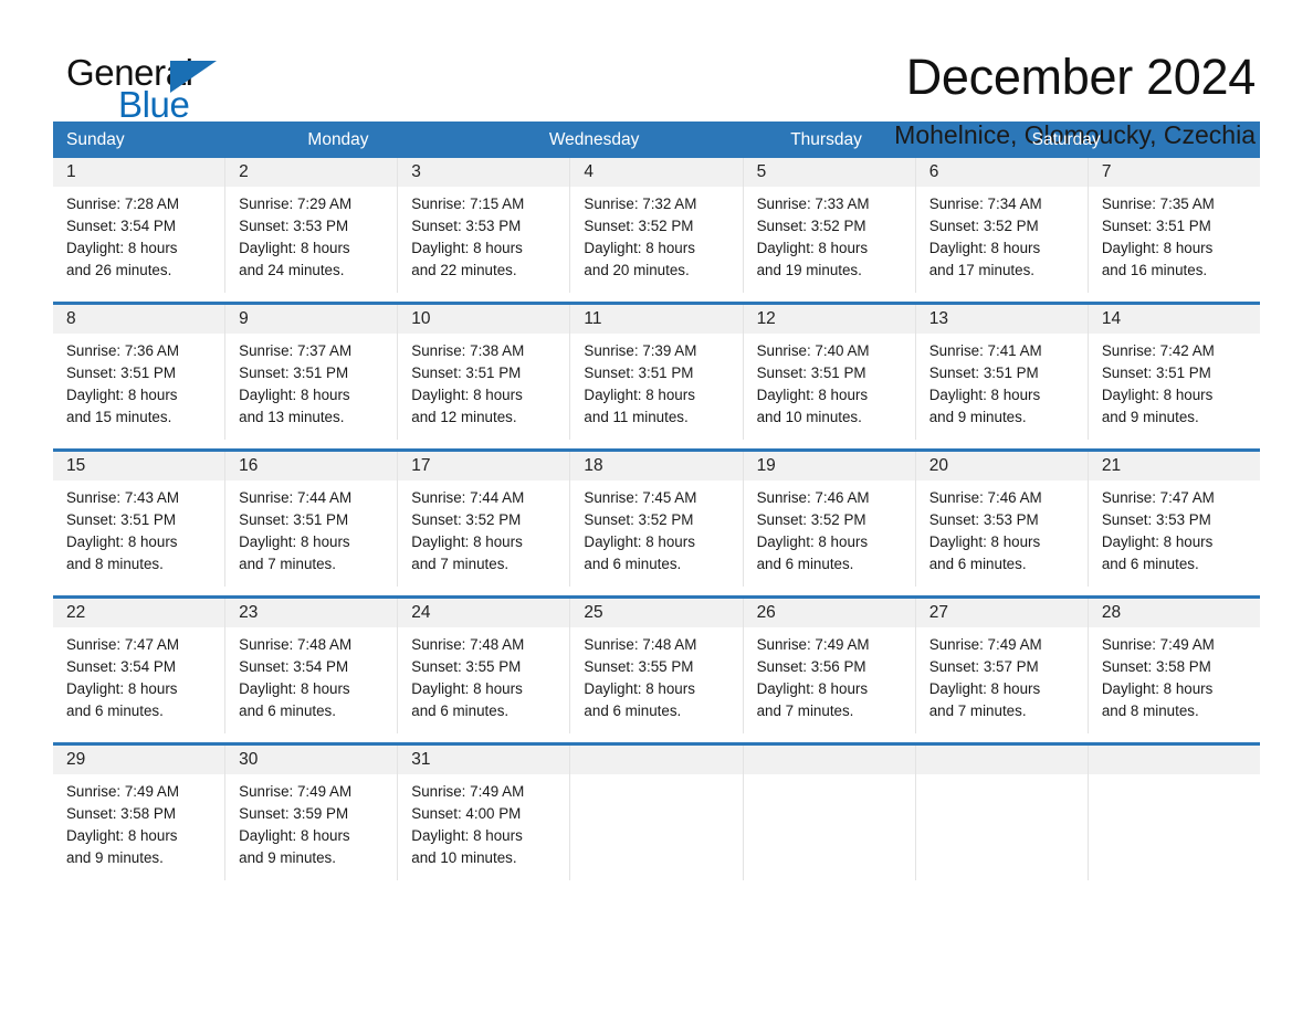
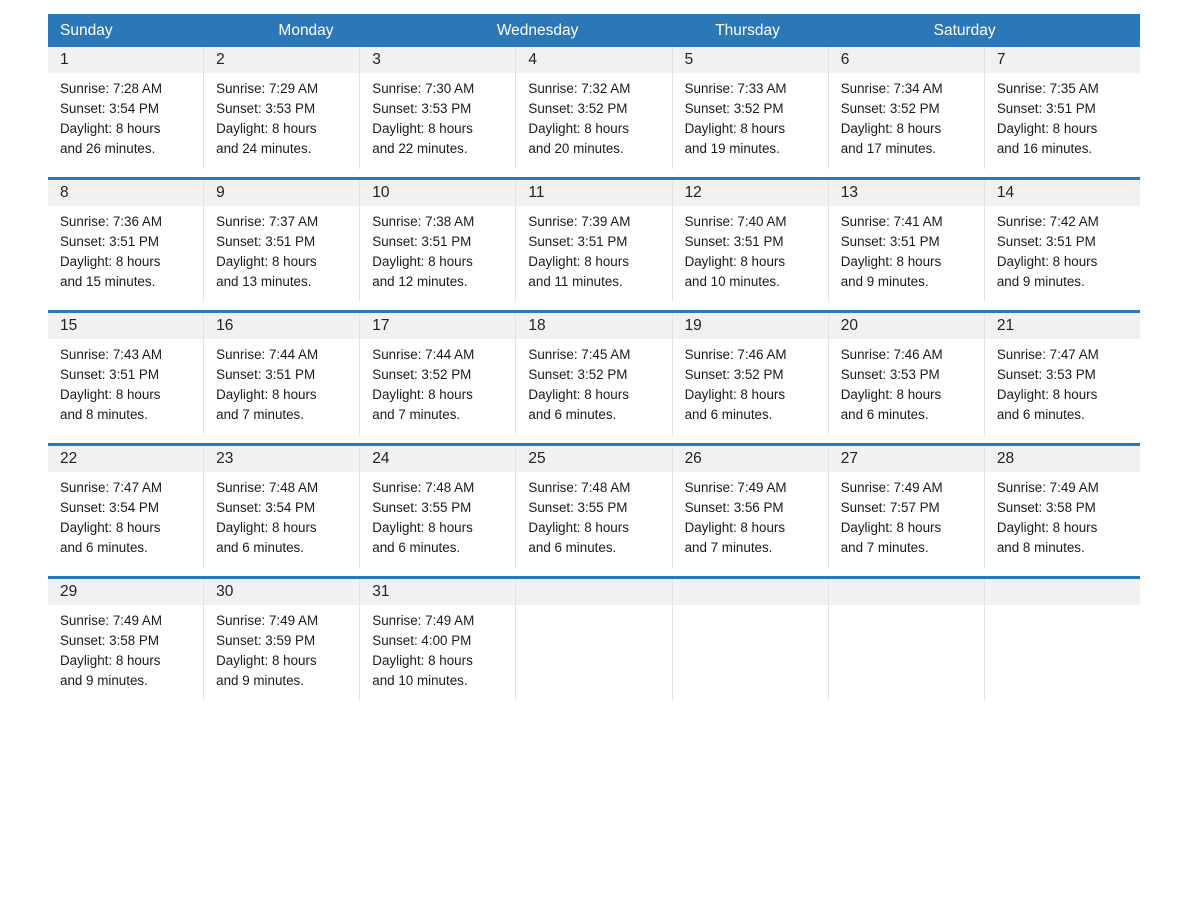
- General
- Blue
- December 2024
- Mohelnice, Olomoucky, Czechia
  Sunday
  Monday
  Wednesday
  Thursday
  Saturday
  1
  Sunrise: 7:28 AM
  Sunset: 3:54 PM
  Daylight: 8 hours
  and 26 minutes.
  2
  Sunrise: 7:29 AM
  Sunset: 3:53 PM
  Daylight: 8 hours
  and 24 minutes.
  3
- Sunrise: 7:15 AM
+ Sunrise: 7:30 AM
  Sunset: 3:53 PM
  Daylight: 8 hours
  and 22 minutes.
  4
  Sunrise: 7:32 AM
  Sunset: 3:52 PM
  Daylight: 8 hours
  and 20 minutes.
  5
  Sunrise: 7:33 AM
  Sunset: 3:52 PM
  Daylight: 8 hours
  and 19 minutes.
  6
  Sunrise: 7:34 AM
  Sunset: 3:52 PM
  Daylight: 8 hours
  and 17 minutes.
  7
  Sunrise: 7:35 AM
  Sunset: 3:51 PM
  Daylight: 8 hours
  and 16 minutes.
  8
  Sunrise: 7:36 AM
  Sunset: 3:51 PM
  Daylight: 8 hours
  and 15 minutes.
  9
  Sunrise: 7:37 AM
  Sunset: 3:51 PM
  Daylight: 8 hours
  and 13 minutes.
  10
  Sunrise: 7:38 AM
  Sunset: 3:51 PM
  Daylight: 8 hours
  and 12 minutes.
  11
  Sunrise: 7:39 AM
  Sunset: 3:51 PM
  Daylight: 8 hours
  and 11 minutes.
  12
  Sunrise: 7:40 AM
  Sunset: 3:51 PM
  Daylight: 8 hours
  and 10 minutes.
  13
  Sunrise: 7:41 AM
  Sunset: 3:51 PM
  Daylight: 8 hours
  and 9 minutes.
  14
  Sunrise: 7:42 AM
  Sunset: 3:51 PM
  Daylight: 8 hours
  and 9 minutes.
  15
  Sunrise: 7:43 AM
  Sunset: 3:51 PM
  Daylight: 8 hours
  and 8 minutes.
  16
  Sunrise: 7:44 AM
  Sunset: 3:51 PM
  Daylight: 8 hours
  and 7 minutes.
  17
  Sunrise: 7:44 AM
  Sunset: 3:52 PM
  Daylight: 8 hours
  and 7 minutes.
  18
  Sunrise: 7:45 AM
  Sunset: 3:52 PM
  Daylight: 8 hours
  and 6 minutes.
  19
  Sunrise: 7:46 AM
  Sunset: 3:52 PM
  Daylight: 8 hours
  and 6 minutes.
  20
  Sunrise: 7:46 AM
  Sunset: 3:53 PM
  Daylight: 8 hours
  and 6 minutes.
  21
  Sunrise: 7:47 AM
  Sunset: 3:53 PM
  Daylight: 8 hours
  and 6 minutes.
  22
  Sunrise: 7:47 AM
  Sunset: 3:54 PM
  Daylight: 8 hours
  and 6 minutes.
  23
  Sunrise: 7:48 AM
  Sunset: 3:54 PM
  Daylight: 8 hours
  and 6 minutes.
  24
  Sunrise: 7:48 AM
  Sunset: 3:55 PM
  Daylight: 8 hours
  and 6 minutes.
  25
  Sunrise: 7:48 AM
  Sunset: 3:55 PM
  Daylight: 8 hours
  and 6 minutes.
  26
  Sunrise: 7:49 AM
  Sunset: 3:56 PM
  Daylight: 8 hours
  and 7 minutes.
  27
  Sunrise: 7:49 AM
- Sunset: 3:57 PM
+ Sunset: 7:57 PM
  Daylight: 8 hours
  and 7 minutes.
  28
  Sunrise: 7:49 AM
  Sunset: 3:58 PM
  Daylight: 8 hours
  and 8 minutes.
  29
  Sunrise: 7:49 AM
  Sunset: 3:58 PM
  Daylight: 8 hours
  and 9 minutes.
  30
  Sunrise: 7:49 AM
  Sunset: 3:59 PM
  Daylight: 8 hours
  and 9 minutes.
  31
  Sunrise: 7:49 AM
  Sunset: 4:00 PM
  Daylight: 8 hours
  and 10 minutes.
